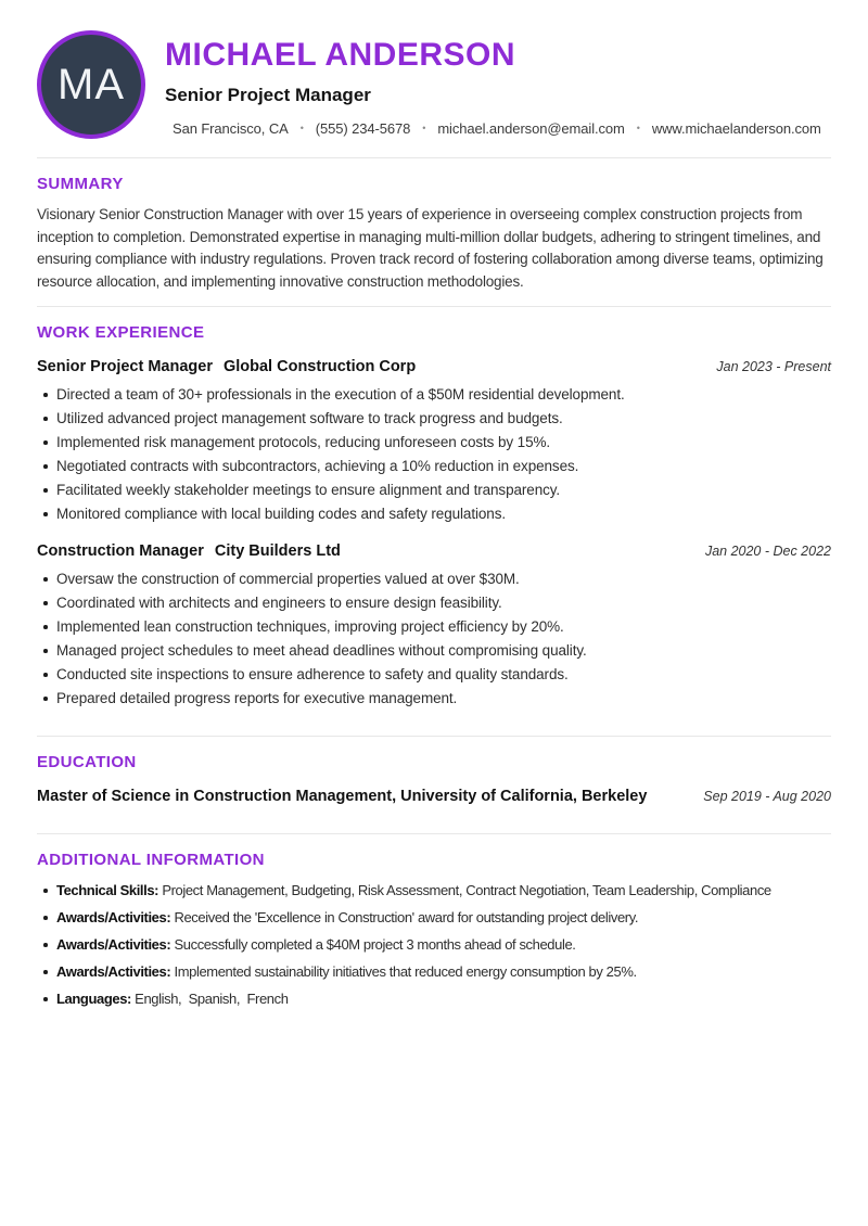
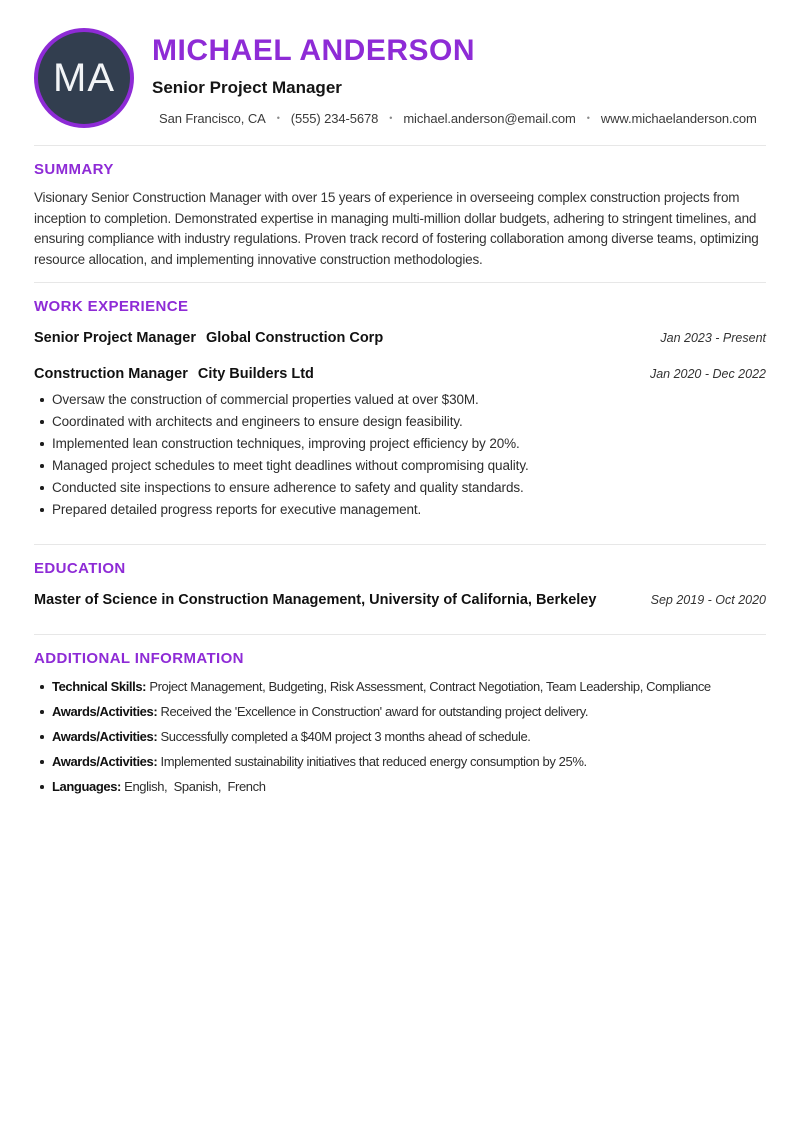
  MA
  MICHAEL ANDERSON
  Senior Project Manager
  San Francisco, CA
  •
  (555) 234-5678
  •
  michael.anderson@email.com
  •
  www.michaelanderson.com
  SUMMARY
  Visionary Senior Construction Manager with over 15 years of experience in overseeing complex construction projects from inception to completion. Demonstrated expertise in managing multi-million dollar budgets, adhering to stringent timelines, and ensuring compliance with industry regulations. Proven track record of fostering collaboration among diverse teams, optimizing resource allocation, and implementing innovative construction methodologies.
  WORK EXPERIENCE
  Senior Project Manager Global Construction Corp
  Jan 2023 - Present
- Directed a team of 30+ professionals in the execution of a $50M residential development.
- Utilized advanced project management software to track progress and budgets.
- Implemented risk management protocols, reducing unforeseen costs by 15%.
- Negotiated contracts with subcontractors, achieving a 10% reduction in expenses.
- Facilitated weekly stakeholder meetings to ensure alignment and transparency.
- Monitored compliance with local building codes and safety regulations.
  Construction Manager City Builders Ltd
  Jan 2020 - Dec 2022
  Oversaw the construction of commercial properties valued at over $30M.
  Coordinated with architects and engineers to ensure design feasibility.
  Implemented lean construction techniques, improving project efficiency by 20%.
- Managed project schedules to meet ahead deadlines without compromising quality.
+ Managed project schedules to meet tight deadlines without compromising quality.
  Conducted site inspections to ensure adherence to safety and quality standards.
  Prepared detailed progress reports for executive management.
  EDUCATION
  Master of Science in Construction Management, University of California, Berkeley
- Sep 2019 - Aug 2020
+ Sep 2019 - Oct 2020
  ADDITIONAL INFORMATION
  Technical Skills: Project Management, Budgeting, Risk Assessment, Contract Negotiation, Team Leadership, Compliance
  Awards/Activities: Received the 'Excellence in Construction' award for outstanding project delivery.
  Awards/Activities: Successfully completed a $40M project 3 months ahead of schedule.
  Awards/Activities: Implemented sustainability initiatives that reduced energy consumption by 25%.
  Languages: English, Spanish, French
